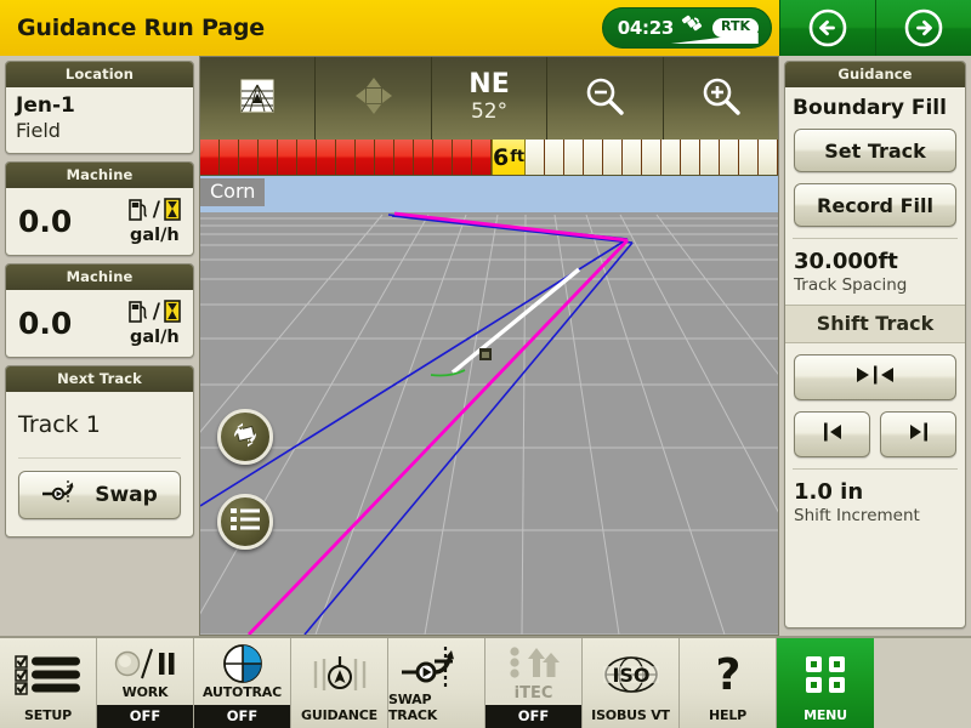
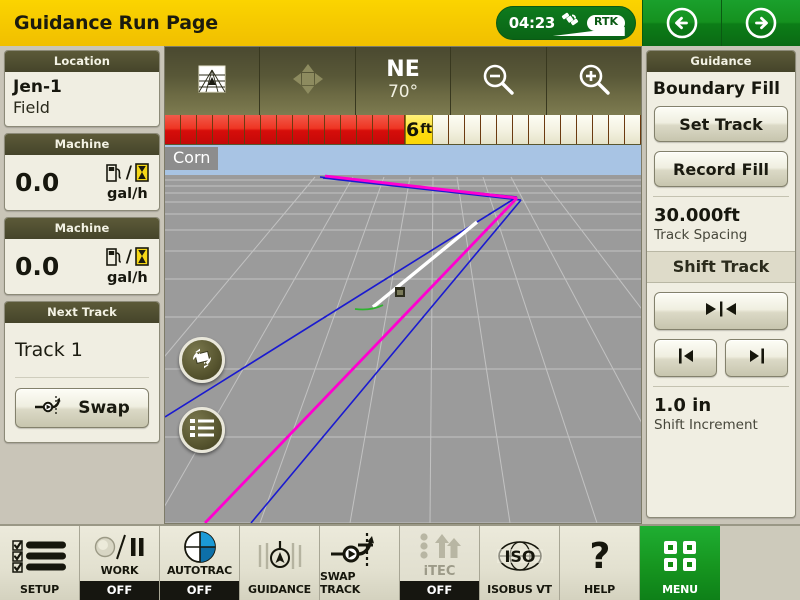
  Guidance Run Page
  04:23
  RTK
  Location
  Jen-1
  Field
  Machine
  0.0
  /
  gal/h
  Machine
  0.0
  /
  gal/h
  Next Track
  Track 1
  Swap
  NE
- 52°
+ 70°
  6
  ft
  Corn
  Guidance
  Boundary Fill
  Set Track
  Record Fill
  30.000ft
  Track Spacing
  Shift Track
  1.0 in
  Shift Increment
  SETUP
  WORK
  OFF
  AUTOTRAC
  OFF
  GUIDANCE
  SWAP TRACK
  iTEC
  OFF
  ISO
  ISOBUS VT
  ?
  HELP
  MENU
